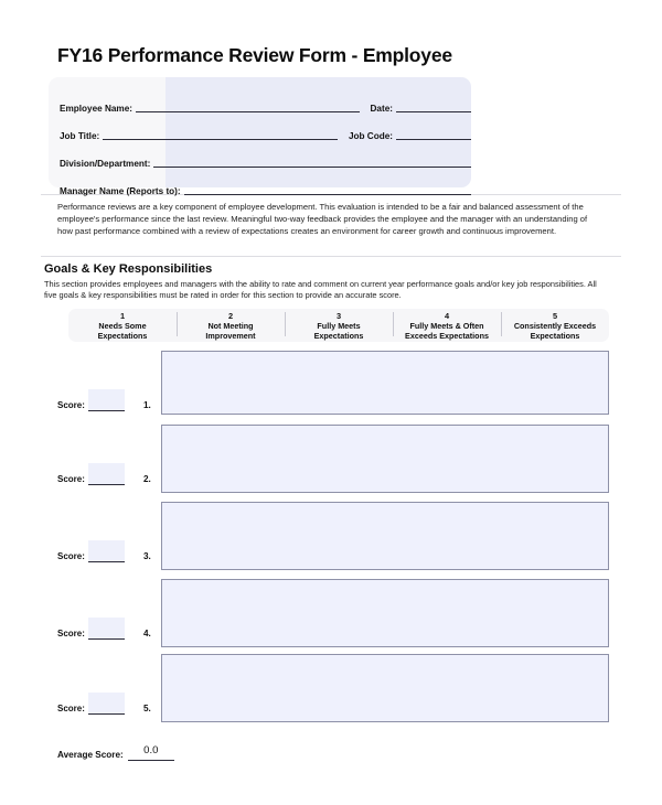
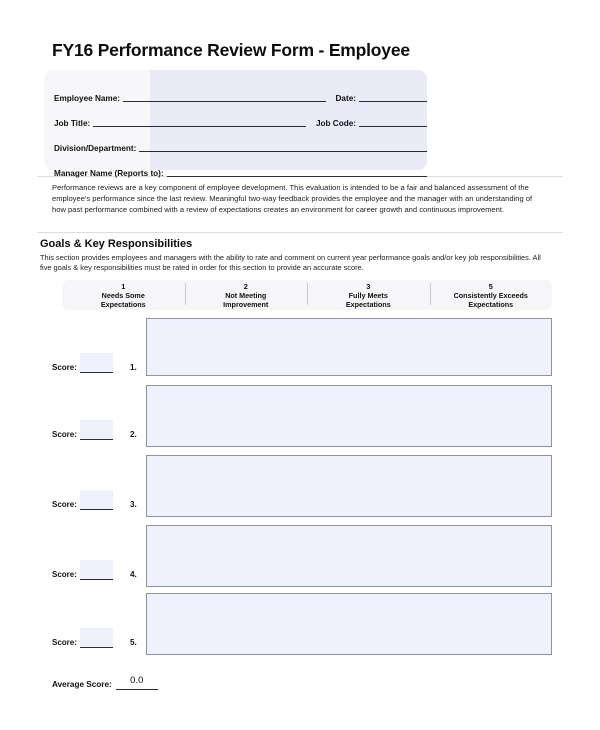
  FY16 Performance Review Form - Employee
  Employee Name:
  Date:
  Job Title:
  Job Code:
  Division/Department:
  Manager Name (Reports to):
  Performance reviews are a key component of employee development. This evaluation is intended to be a fair and balanced assessment of the employee's performance since the last review. Meaningful two-way feedback provides the employee and the manager with an understanding of how past performance combined with a review of expectations creates an environment for career growth and continuous improvement.
  Goals & Key Responsibilities
  This section provides employees and managers with the ability to rate and comment on current year performance goals and/or key job responsibilities. All five goals & key responsibilities must be rated in order for this section to provide an accurate score.
  1
  Needs Some
  Expectations
  2
  Not Meeting
  Improvement
  3
  Fully Meets
  Expectations
- 4
- Fully Meets & Often
- Exceeds Expectations
  5
  Consistently Exceeds
  Expectations
  Score:
  1.
  Score:
  2.
  Score:
  3.
  Score:
  4.
  Score:
  5.
  Average Score:
  0.0
